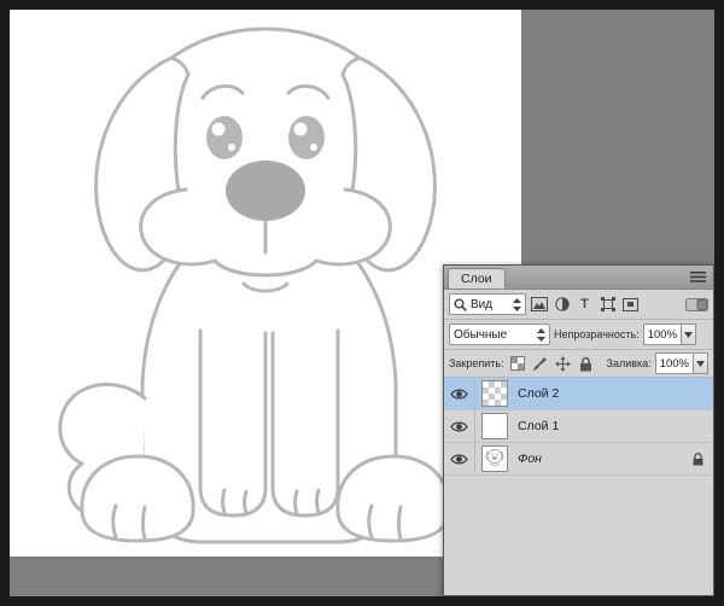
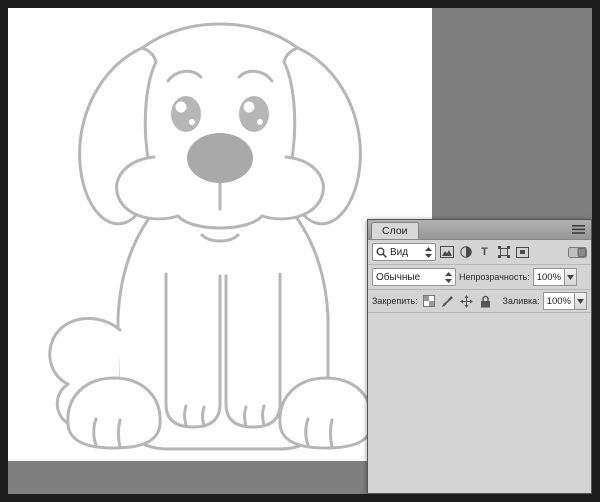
  Слои
  Вид
  T
  Обычные
  Непрозрачность:
  100%
  Закрепить:
  Заливка:
  100%
- Слой 2
- Слой 1
- Фон
